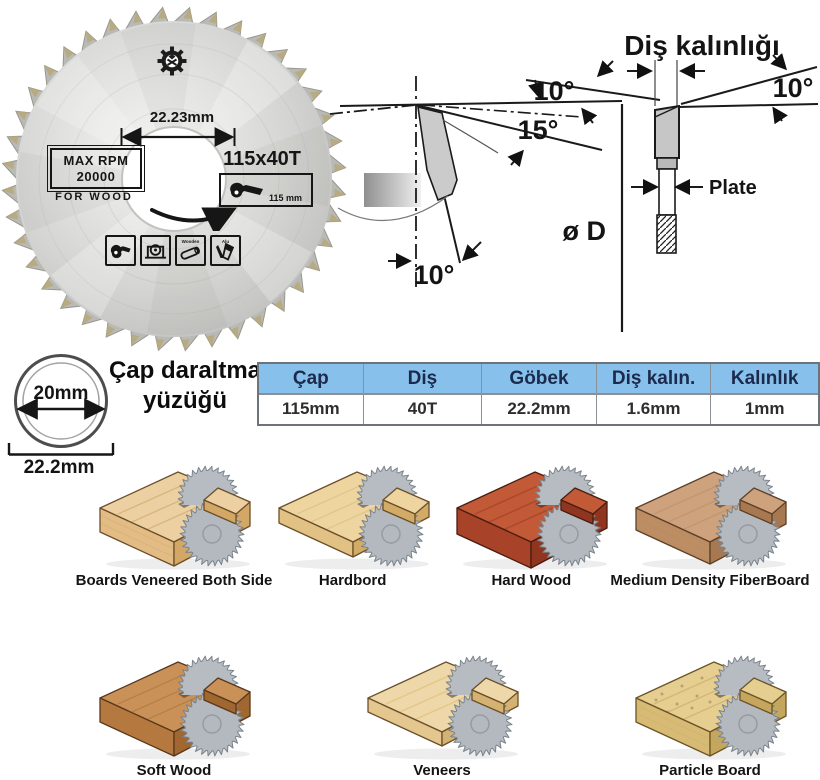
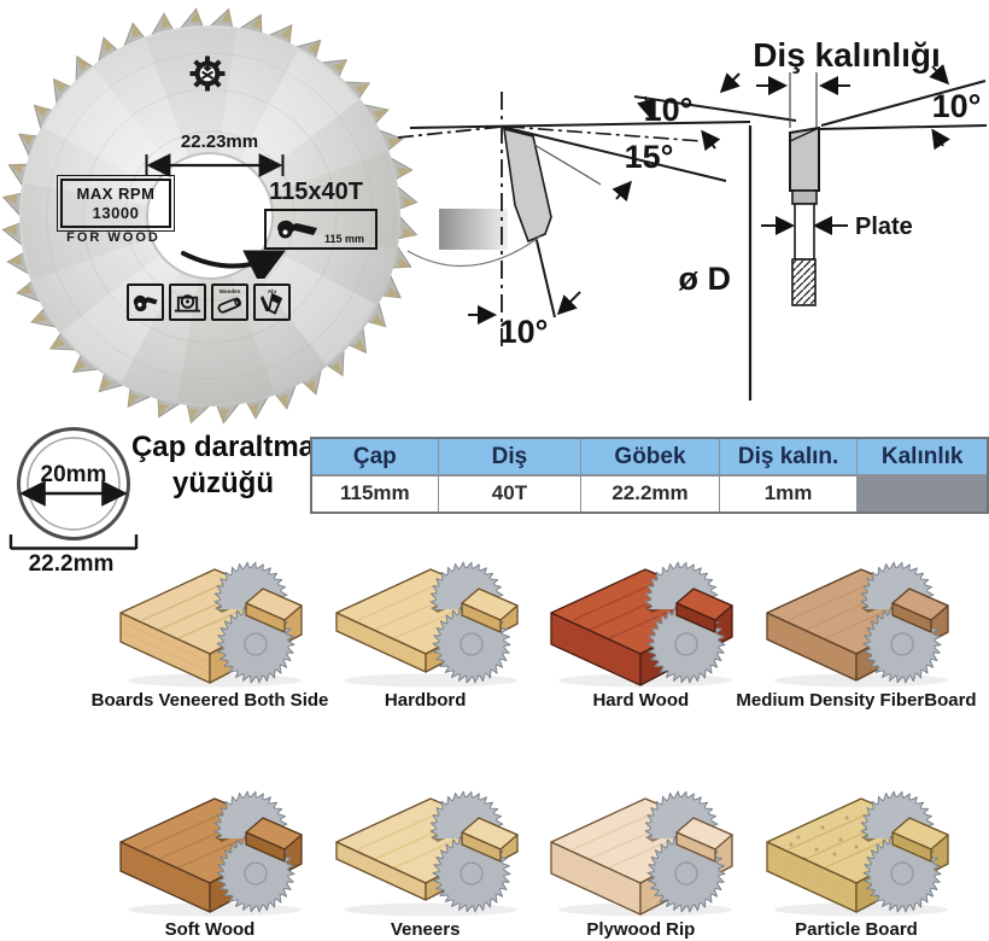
  22.23mm
  MAX RPM
- 20000
+ 13000
  FOR WOOD
  115x40T
  115 mm
  Diş kalınlığı
  10°
  15°
  10°
  10°
  ø D
  Plate
  20mm
  22.2mm
  Çap daraltma
  yüzüğü
  Çap
  Diş
  Göbek
  Diş kalın.
  Kalınlık
  115mm
  40T
  22.2mm
- 1.6mm
  1mm
  Boards Veneered Both Side
  Hardbord
  Hard Wood
  Medium Density FiberBoard
  Soft Wood
  Veneers
+ Plywood Rip
  Particle Board
